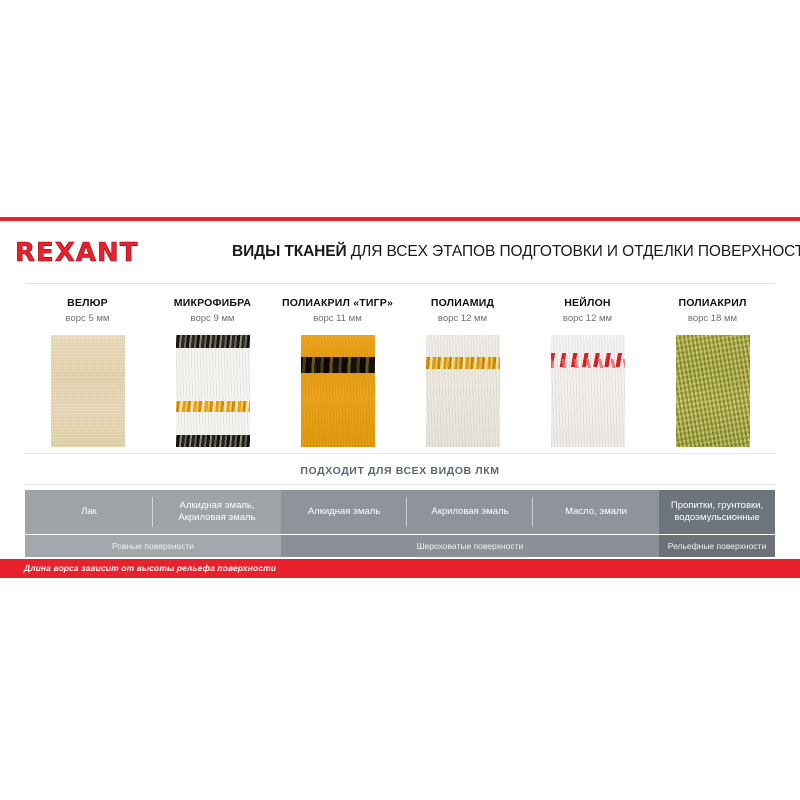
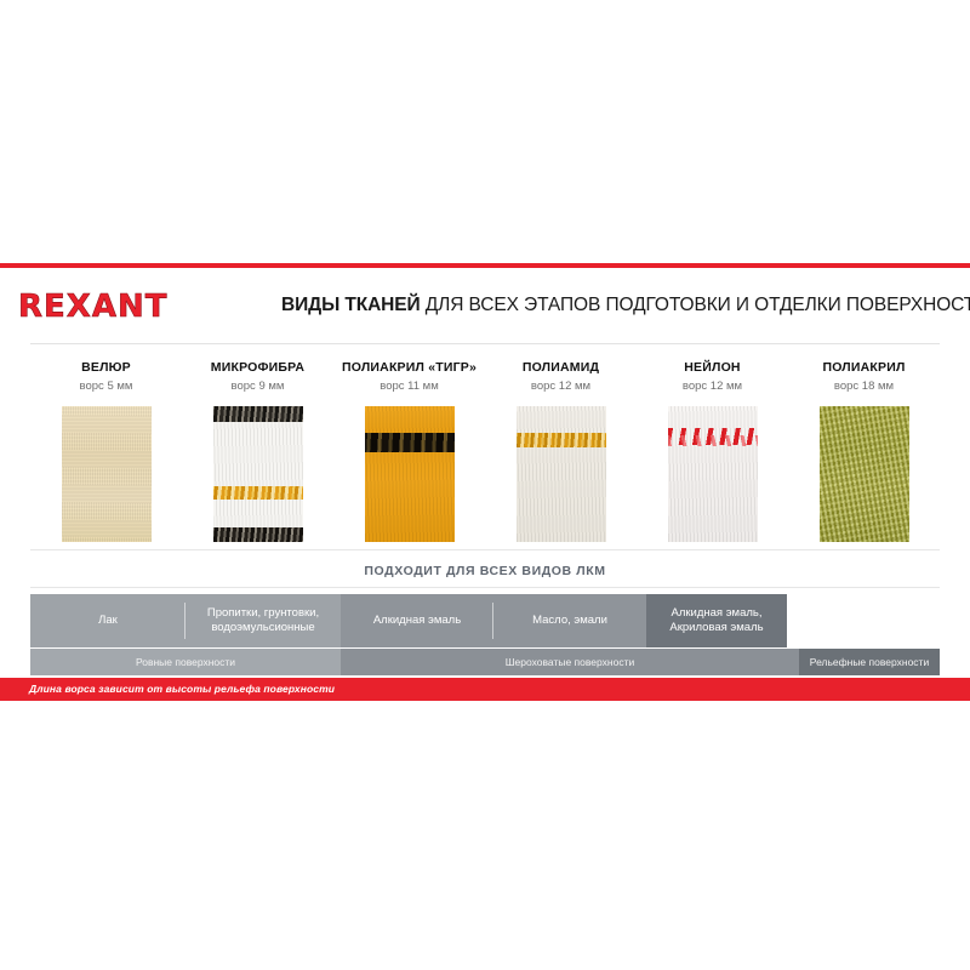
  REXANT
  ВИДЫ ТКАНЕЙ ДЛЯ ВСЕХ ЭТАПОВ ПОДГОТОВКИ И ОТДЕЛКИ ПОВЕРХНОСТ
  ВЕЛЮР
  ворс 5 мм
  МИКРОФИБРА
  ворс 9 мм
  ПОЛИАКРИЛ «ТИГР»
  ворс 11 мм
  ПОЛИАМИД
  ворс 12 мм
  НЕЙЛОН
  ворс 12 мм
  ПОЛИАКРИЛ
  ворс 18 мм
  ПОДХОДИТ ДЛЯ ВСЕХ ВИДОВ ЛКМ
  Лак
- Алкидная эмаль, Акриловая эмаль
+ Пропитки, грунтовки, водоэмульсионные
  Алкидная эмаль
- Акриловая эмаль
  Масло, эмали
- Пропитки, грунтовки, водоэмульсионные
+ Алкидная эмаль, Акриловая эмаль
  Ровные поверхности
  Шероховатые поверхности
  Рельефные поверхности
  Длина ворса зависит от высоты рельефа поверхности
